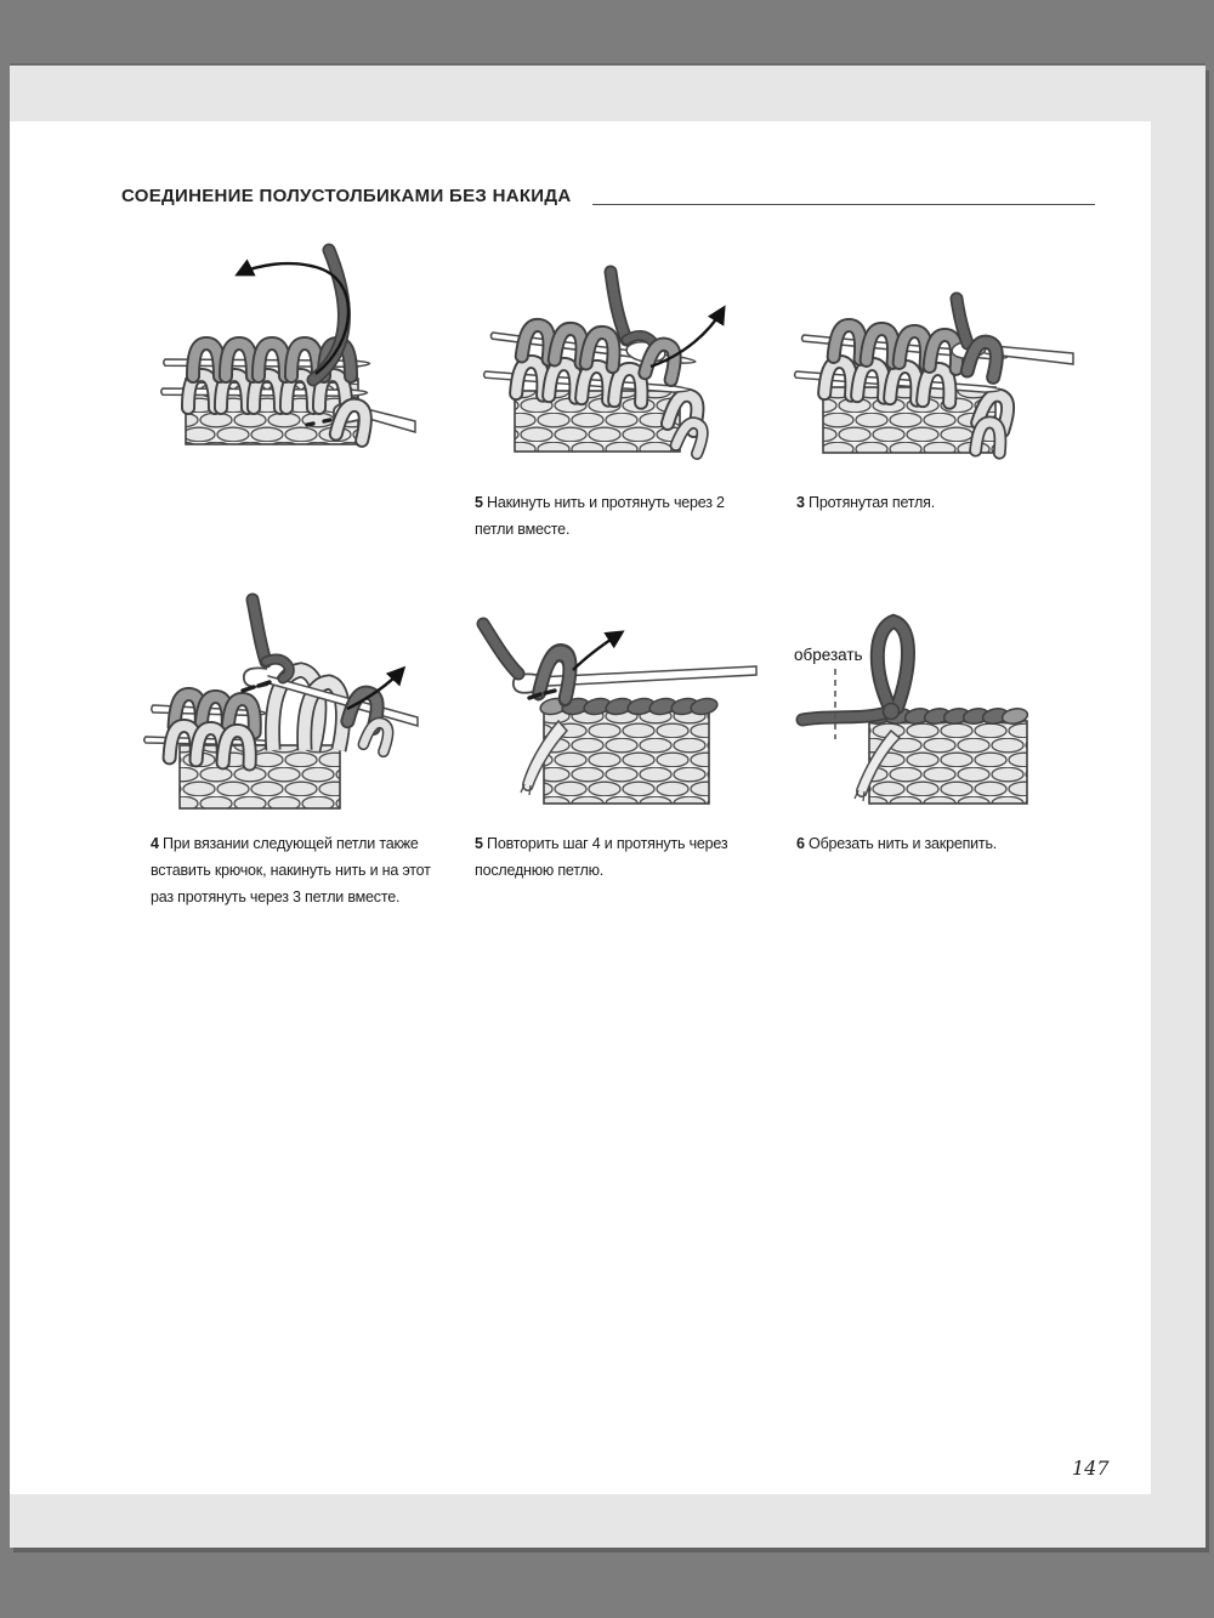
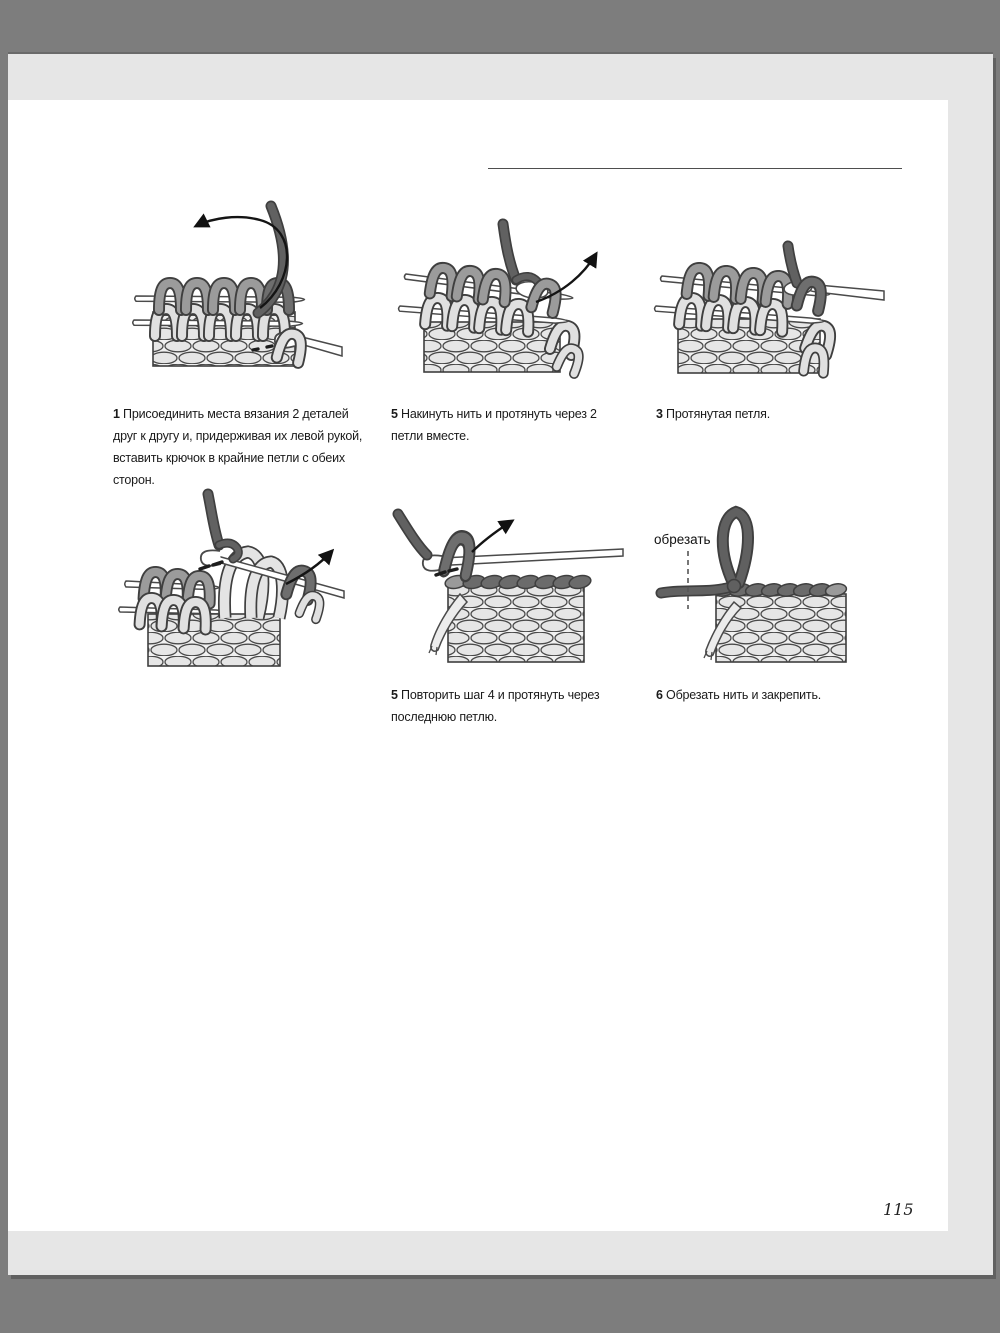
- СОЕДИНЕНИЕ ПОЛУСТОЛБИКАМИ БЕЗ НАКИДА
  обрезать
+ 1 Присоединить места вязания 2 деталей друг к другу и, придерживая их левой рукой, вставить крючок в крайние петли с обеих сторон.
  5 Накинуть нить и протянуть через 2 петли вместе.
  3 Протянутая петля.
- 4 При вязании следующей петли также вставить крючок, накинуть нить и на этот раз протянуть через 3 петли вместе.
  5 Повторить шаг 4 и протянуть через последнюю петлю.
  6 Обрезать нить и закрепить.
- 147
+ 115
